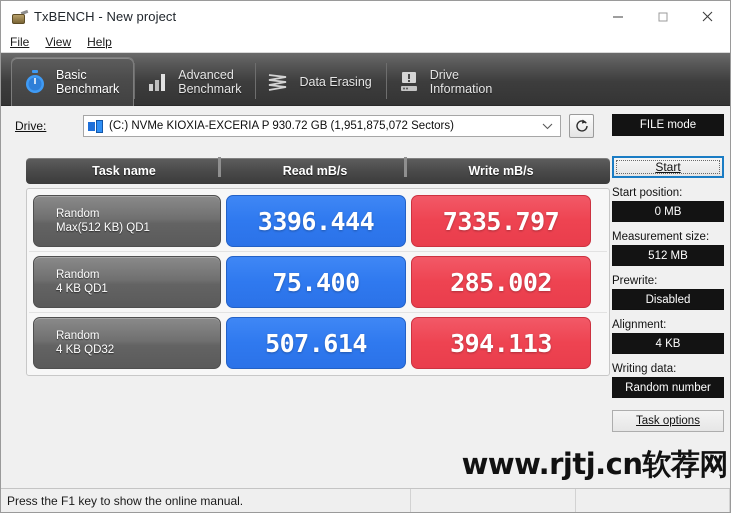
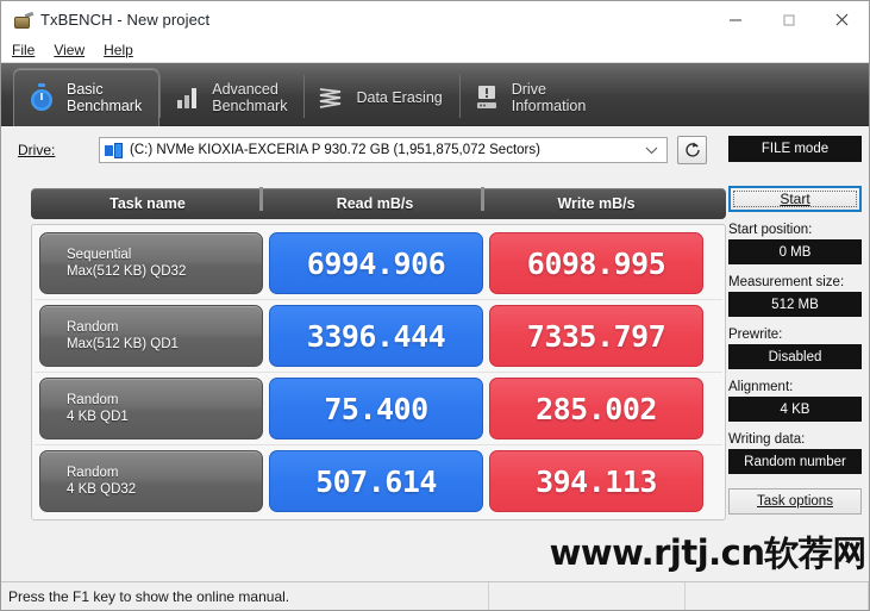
  TxBENCH - New project
  File
  View
  Help
  Basic
  Benchmark
  Advanced
  Benchmark
  Data Erasing
  Drive
  Information
  Drive:
  (C:) NVMe KIOXIA-EXCERIA P 930.72 GB (1,951,875,072 Sectors)
  Task name
  Read mB/s
  Write mB/s
+ Sequential
+ Max(512 KB) QD32
+ 6994.906
+ 6098.995
  Random
  Max(512 KB) QD1
  3396.444
  7335.797
  Random
  4 KB QD1
  75.400
  285.002
  Random
  4 KB QD32
  507.614
  394.113
  FILE mode
  Start
  Start position:
  0 MB
  Measurement size:
  512 MB
  Prewrite:
  Disabled
  Alignment:
  4 KB
  Writing data:
  Random number
  Task options
  www.rjtj.cn软荐网
  Press the F1 key to show the online manual.
